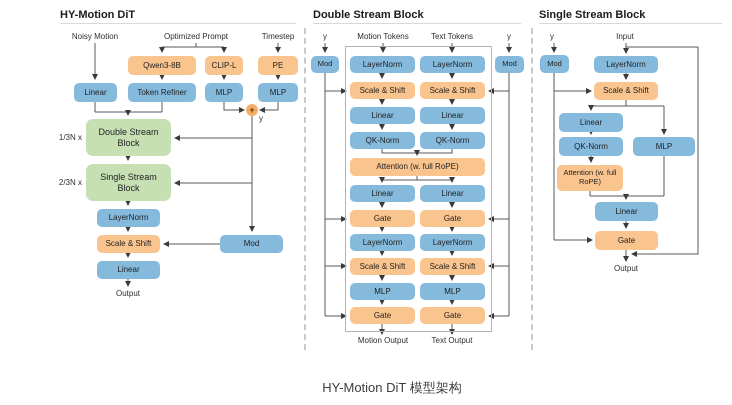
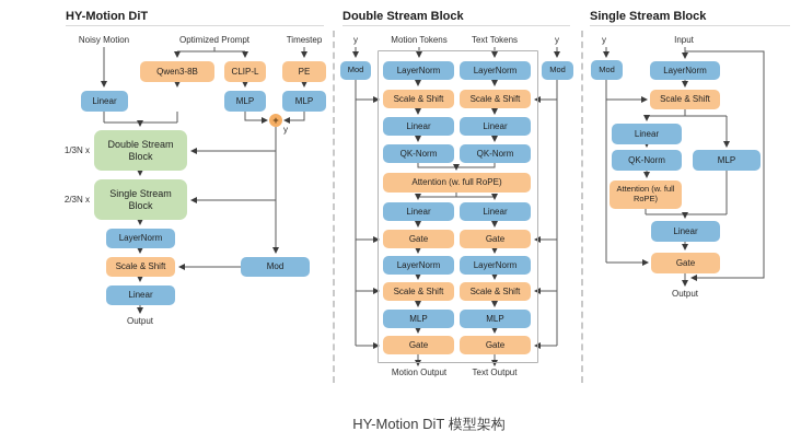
  HY-Motion DiT
  Noisy Motion
  Optimized Prompt
  Timestep
  Qwen3-8B
  CLIP-L
  PE
  Linear
- Token Refiner
  MLP
  MLP
  +
  y
  1/3N x
  Double Stream Block
  2/3N x
  Single Stream Block
  LayerNorm
  Scale & Shift
  Linear
  Mod
  Output
  Double Stream Block
  y
  Motion Tokens
  Text Tokens
  y
  Mod
  Mod
  LayerNorm
  Scale & Shift
  Linear
  QK-Norm
  LayerNorm
  Scale & Shift
  Linear
  QK-Norm
  Attention (w. full RoPE)
  Linear
  Gate
  LayerNorm
  Scale & Shift
  MLP
  Gate
  Linear
  Gate
  LayerNorm
  Scale & Shift
  MLP
  Gate
  Motion Output
  Text Output
  Single Stream Block
  y
  Input
  Mod
  LayerNorm
  Scale & Shift
  Linear
  QK-Norm
  MLP
  Attention (w. full RoPE)
  Linear
  Gate
  Output
  HY-Motion DiT 模型架构
